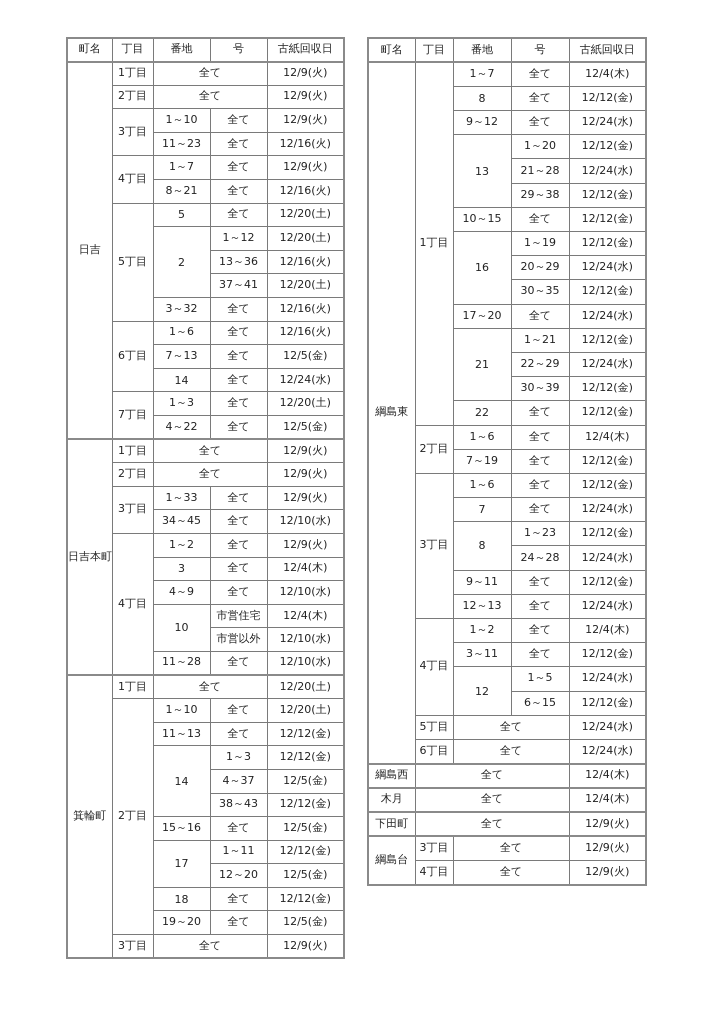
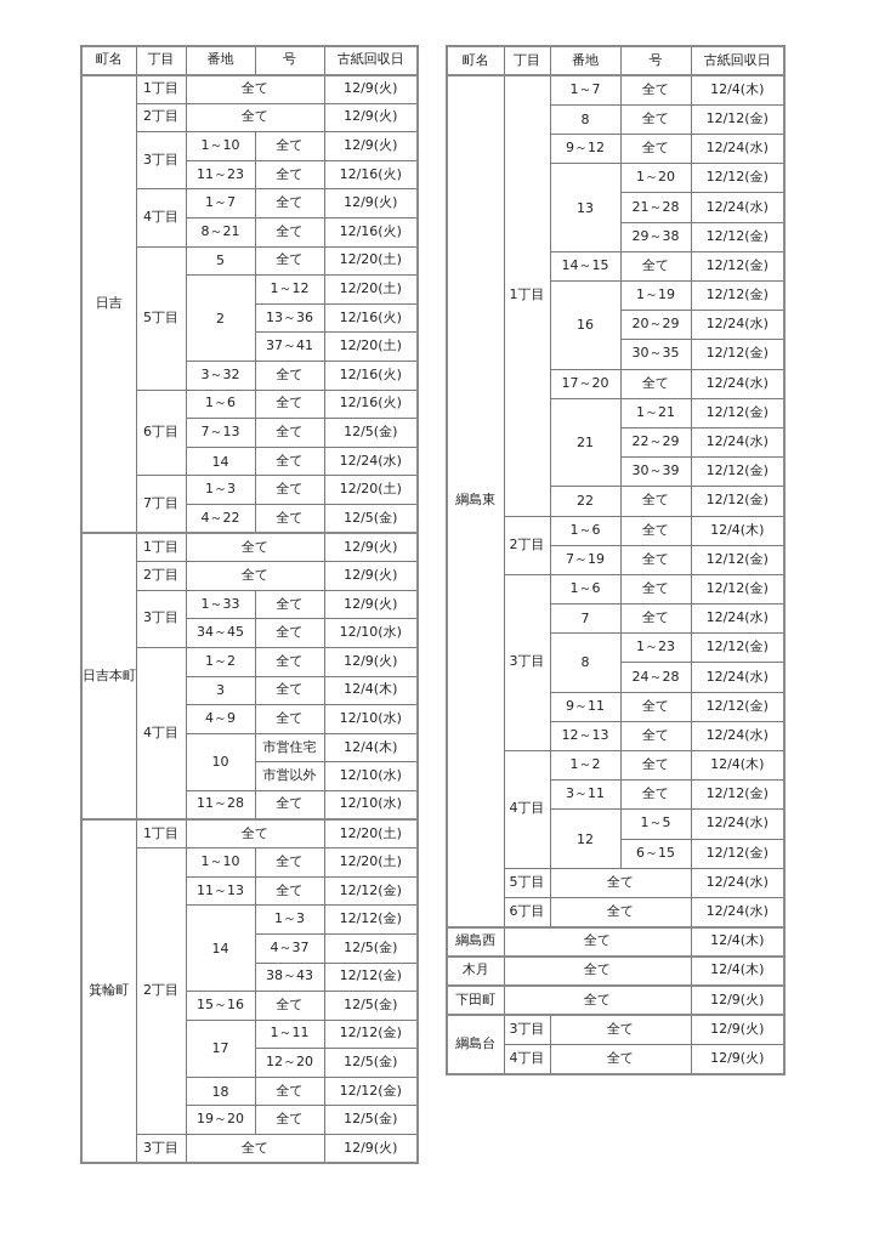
  町名	丁目	番地	号	古紙回収日
  日吉	1丁目	全て	12/9(火)
  2丁目	全て	12/9(火)
  3丁目	1～10	全て	12/9(火)
  11～23	全て	12/16(火)
  4丁目	1～7	全て	12/9(火)
  8～21	全て	12/16(火)
  5丁目	5	全て	12/20(土)
  2	1～12	12/20(土)
  13～36	12/16(火)
  37～41	12/20(土)
  3～32	全て	12/16(火)
  6丁目	1～6	全て	12/16(火)
  7～13	全て	12/5(金)
  14	全て	12/24(水)
  7丁目	1～3	全て	12/20(土)
  4～22	全て	12/5(金)
  日吉本町	1丁目	全て	12/9(火)
  2丁目	全て	12/9(火)
  3丁目	1～33	全て	12/9(火)
  34～45	全て	12/10(水)
  4丁目	1～2	全て	12/9(火)
  3	全て	12/4(木)
  4～9	全て	12/10(水)
  10	市営住宅	12/4(木)
  市営以外	12/10(水)
  11～28	全て	12/10(水)
  箕輪町	1丁目	全て	12/20(土)
  2丁目	1～10	全て	12/20(土)
  11～13	全て	12/12(金)
  14	1～3	12/12(金)
  4～37	12/5(金)
  38～43	12/12(金)
  15～16	全て	12/5(金)
  17	1～11	12/12(金)
  12～20	12/5(金)
  18	全て	12/12(金)
  19～20	全て	12/5(金)
  3丁目	全て	12/9(火)
  町名	丁目	番地	号	古紙回収日
  綱島東	1丁目	1～7	全て	12/4(木)
  8	全て	12/12(金)
  9～12	全て	12/24(水)
  13	1～20	12/12(金)
  21～28	12/24(水)
  29～38	12/12(金)
- 10～15	全て	12/12(金)
+ 14～15	全て	12/12(金)
  16	1～19	12/12(金)
  20～29	12/24(水)
  30～35	12/12(金)
  17～20	全て	12/24(水)
  21	1～21	12/12(金)
  22～29	12/24(水)
  30～39	12/12(金)
  22	全て	12/12(金)
  2丁目	1～6	全て	12/4(木)
  7～19	全て	12/12(金)
  3丁目	1～6	全て	12/12(金)
  7	全て	12/24(水)
  8	1～23	12/12(金)
  24～28	12/24(水)
  9～11	全て	12/12(金)
  12～13	全て	12/24(水)
  4丁目	1～2	全て	12/4(木)
  3～11	全て	12/12(金)
  12	1～5	12/24(水)
  6～15	12/12(金)
  5丁目	全て	12/24(水)
  6丁目	全て	12/24(水)
  綱島西	全て	12/4(木)
  木月	全て	12/4(木)
  下田町	全て	12/9(火)
  綱島台	3丁目	全て	12/9(火)
  4丁目	全て	12/9(火)
